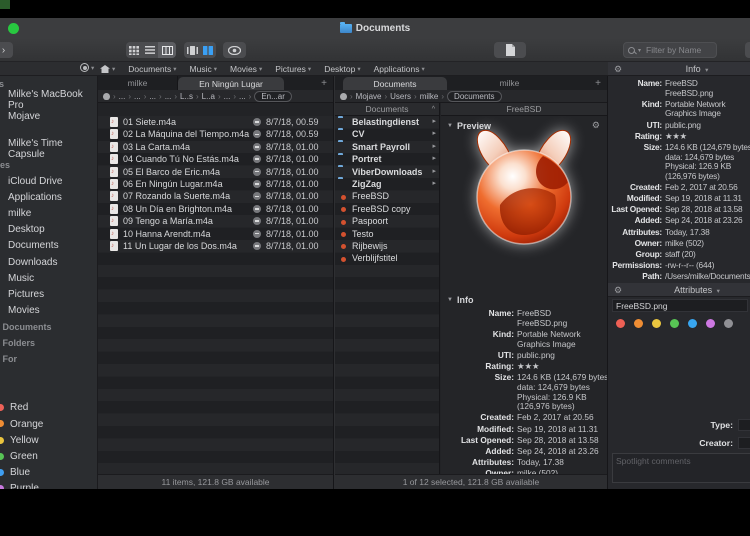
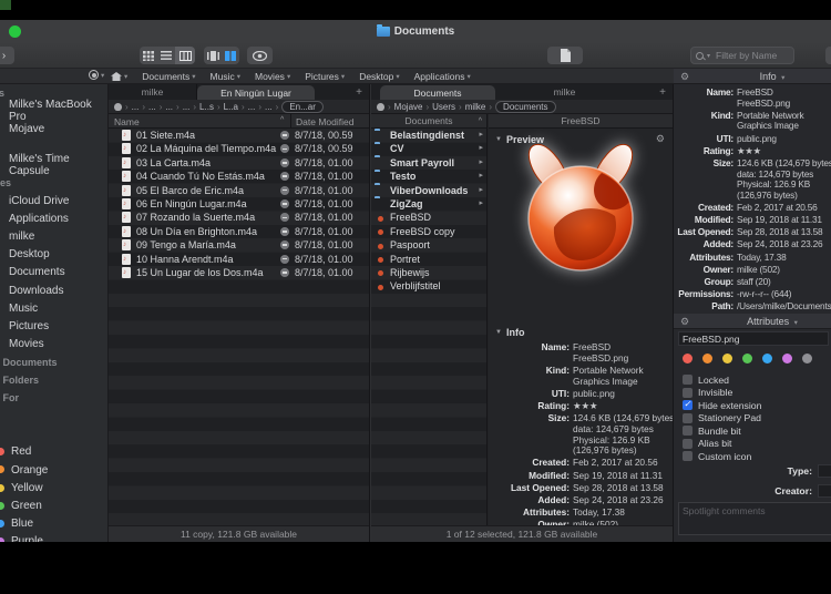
  Documents
  ›
  Filter by Name
  Documents
  Music
  Movies
  Pictures
  Desktop
  Applications
  Milke's MacBook Pro
  Mojave
  Milke's Time Capsule
  iCloud Drive
  Applications
  milke
  Desktop
  Documents
  Downloads
  Music
  Pictures
  Movies
  Red
  Orange
  Yellow
  Green
  Blue
  Purple
  milke
  En Ningún Lugar
  +
  ...
  ...
  ...
  ...
  L..s
  L..a
  ...
  ...
  En...ar
+ Name
+ Date Modified
  01 Siete.m4a
  8/7/18, 00.59
  02 La Máquina del Tiempo.m4a
  8/7/18, 00.59
  03 La Carta.m4a
  8/7/18, 01.00
  04 Cuando Tú No Estás.m4a
  8/7/18, 01.00
  05 El Barco de Eric.m4a
  8/7/18, 01.00
  06 En Ningún Lugar.m4a
  8/7/18, 01.00
  07 Rozando la Suerte.m4a
  8/7/18, 01.00
  08 Un Día en Brighton.m4a
  8/7/18, 01.00
  09 Tengo a María.m4a
  8/7/18, 01.00
  10 Hanna Arendt.m4a
  8/7/18, 01.00
- 11 Un Lugar de los Dos.m4a
+ 15 Un Lugar de los Dos.m4a
  8/7/18, 01.00
- 11 items, 121.8 GB available
+ 11 copy, 121.8 GB available
  Documents
  milke
  +
  Mojave
  Users
  milke
  Documents
  Documents
  Belastingdienst
  CV
  Smart Payroll
- Portret
+ Testo
  ViberDownloads
  ZigZag
  FreeBSD
  FreeBSD copy
  Paspoort
- Testo
+ Portret
  Rijbewijs
  Verblijfstitel
  FreeBSD
  Preview
  ⚙
  Info
  Name:
  FreeBSD
  FreeBSD.png
  Kind:
  Portable Network
  Graphics Image
  UTI:
  public.png
  Rating:
  ★★★
  Size:
  124.6 KB (124,679 bytes
  data: 124,679 bytes
  Physical: 126.9 KB
  (126,976 bytes)
  Created:
  Feb 2, 2017 at 20.56
  Modified:
  Sep 19, 2018 at 11.31
  Last Opened:
  Sep 28, 2018 at 13.58
  Added:
  Sep 24, 2018 at 23.26
  Attributes:
  Today, 17.38
  Owner:
  milke (502)
  1 of 12 selected, 121.8 GB available
  ⚙
  Info
  Name:
  FreeBSD
  FreeBSD.png
  Kind:
  Portable Network
  Graphics Image
  UTI:
  public.png
  Rating:
  ★★★
  Size:
  124.6 KB (124,679 byte
  data: 124,679 bytes
  Physical: 126.9 KB
  (126,976 bytes)
  Created:
  Feb 2, 2017 at 20.56
  Modified:
  Sep 19, 2018 at 11.31
  Last Opened:
  Sep 28, 2018 at 13.58
  Added:
  Sep 24, 2018 at 23.26
  Attributes:
  Today, 17.38
  Owner:
  milke (502)
  Group:
  staff (20)
  Permissions:
  -rw-r--r-- (644)
  Path:
  /Users/milke/Documents
  ⚙
  Attributes
  FreeBSD.png
+ Locked
+ Invisible
+ Hide extension
+ Stationery Pad
+ Bundle bit
+ Alias bit
+ Custom icon
  Type:
  Creator:
  Spotlight comments
